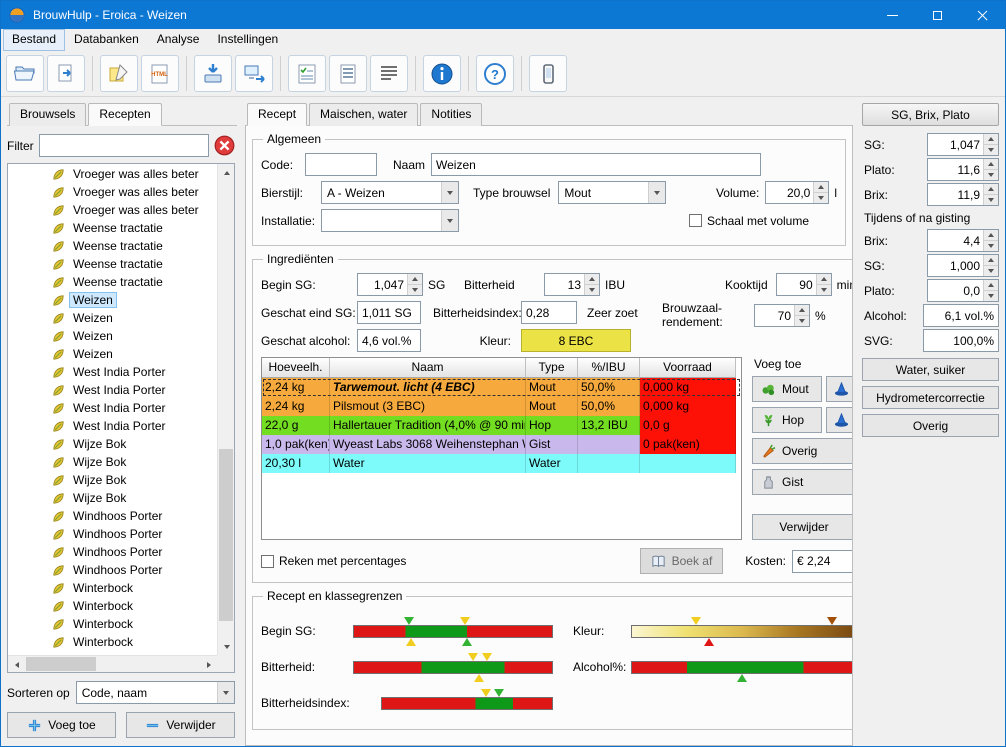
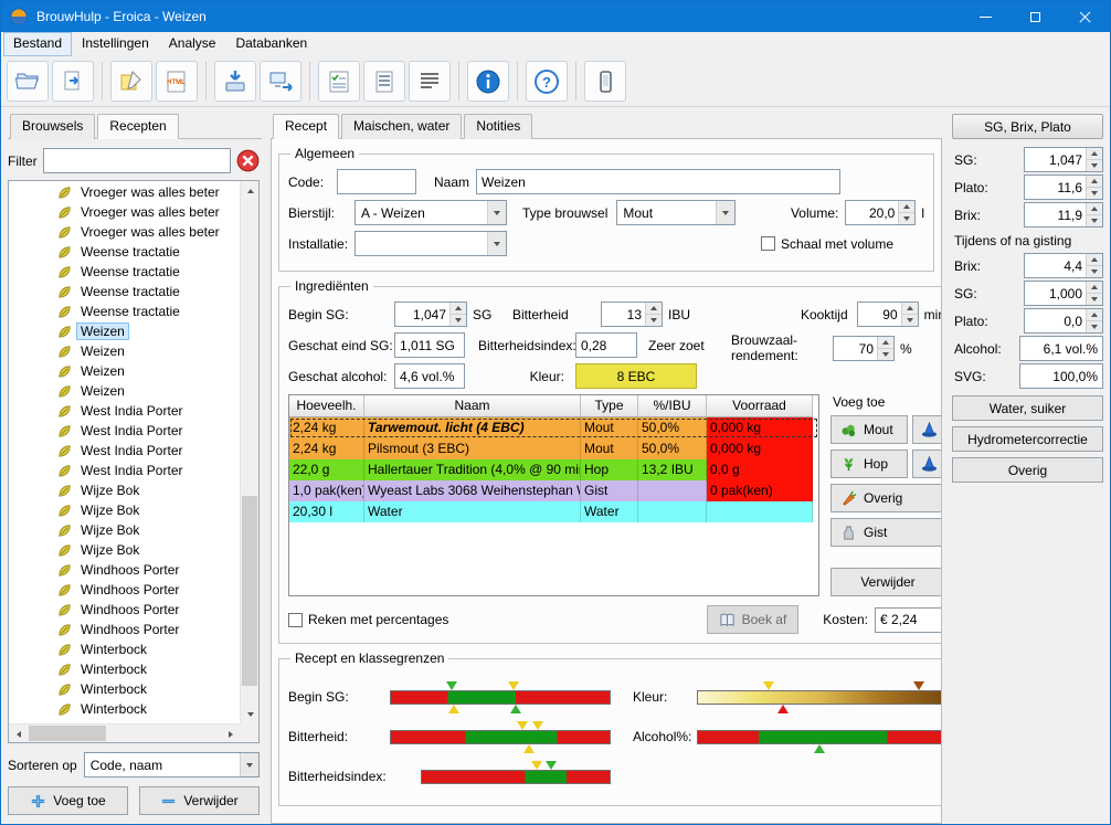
  BrouwHulp - Eroica - Weizen
  Bestand
- Databanken
+ Instellingen
  Analyse
- Instellingen
+ Databanken
  ?
  Brouwsels
  Recepten
  Filter
  Vroeger was alles beter
  Vroeger was alles beter
  Vroeger was alles beter
  Weense tractatie
  Weense tractatie
  Weense tractatie
  Weense tractatie
  Weizen
  Weizen
  Weizen
  Weizen
  West India Porter
  West India Porter
  West India Porter
  West India Porter
  Wijze Bok
  Wijze Bok
  Wijze Bok
  Wijze Bok
  Windhoos Porter
  Windhoos Porter
  Windhoos Porter
  Windhoos Porter
  Winterbock
  Winterbock
  Winterbock
  Winterbock
  Sorteren op
  Code, naam
  Voeg toe
  Verwijder
  Recept
  Maischen, water
  Notities
  Algemeen
  Code:
  Naam
  Weizen
  Bierstijl:
  A - Weizen
  Type brouwsel
  Mout
  Volume:
  20,0
  l
  Installatie:
  Schaal met volume
  Ingrediënten
  Begin SG:
  1,047
  SG
  Bitterheid
  13
  IBU
  Kooktijd
  90
  Geschat eind SG:
  1,011 SG
  Bitterheidsindex
  0,28
  Zeer zoet
  Geschat alcohol:
  4,6 vol.%
  Kleur:
  8 EBC
  Brouwzaal-rendement:
  70
  %
  Hoeveelh.
  Naam
  Type
  %/IBU
  Voorraad
  2,24 kg
  Tarwemout. licht (4 EBC)
  Mout
  50,0%
  0,000 kg
  2,24 kg
  Pilsmout (3 EBC)
  Mout
  50,0%
  0,000 kg
  22,0 g
  Hallertauer Tradition (4,0% @ 90 mi
  Hop
  13,2 IBU
  0,0 g
  1,0 pak(ken
  Wyeast Labs 3068 Weihenstephan
  Gist
  0 pak(ken)
  20,30 l
  Water
  Water
  Voeg toe
  Mout
  Hop
  Overig
  Gist
  Verwijder
  Reken met percentages
  Boek af
  Kosten:
  € 2,24
  Recept en klassegrenzen
  Begin SG:
  Bitterheid:
  Bitterheidsindex:
  Kleur:
  Alcohol%:
  SG, Brix, Plato
  SG:
  1,047
  Plato:
  11,6
  Brix:
  11,9
  Tijdens of na gisting
  Brix:
  4,4
  SG:
  1,000
  Plato:
  0,0
  Alcohol:
  6,1 vol.%
  SVG:
  100,0%
  Water, suiker
  Hydrometercorrectie
  Overig
